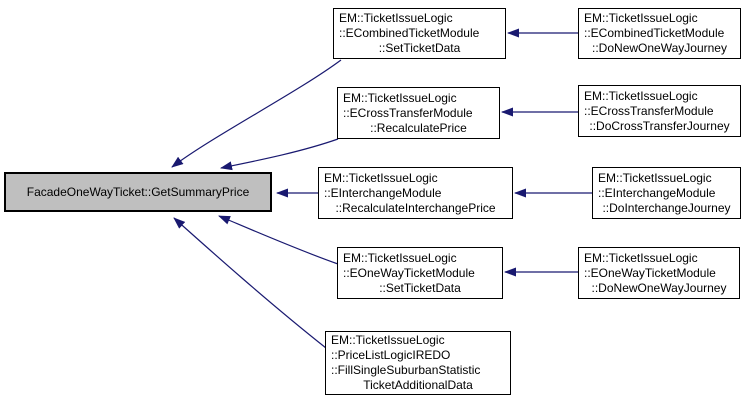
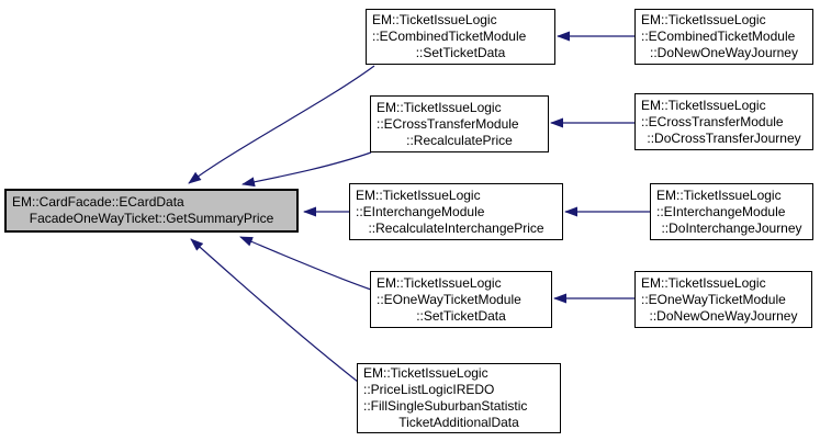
+ EM::CardFacade::ECardData
  FacadeOneWayTicket::GetSummaryPrice
  EM::TicketIssueLogic
  ::ECombinedTicketModule
  ::SetTicketData
  EM::TicketIssueLogic
  ::ECrossTransferModule
  ::RecalculatePrice
  EM::TicketIssueLogic
  ::EInterchangeModule
  ::RecalculateInterchangePrice
  EM::TicketIssueLogic
  ::EOneWayTicketModule
  ::SetTicketData
  EM::TicketIssueLogic
  ::PriceListLogicIREDO
  ::FillSingleSuburbanStatistic
  TicketAdditionalData
  EM::TicketIssueLogic
  ::ECombinedTicketModule
  ::DoNewOneWayJourney
  EM::TicketIssueLogic
  ::ECrossTransferModule
  ::DoCrossTransferJourney
  EM::TicketIssueLogic
  ::EInterchangeModule
  ::DoInterchangeJourney
  EM::TicketIssueLogic
  ::EOneWayTicketModule
  ::DoNewOneWayJourney
